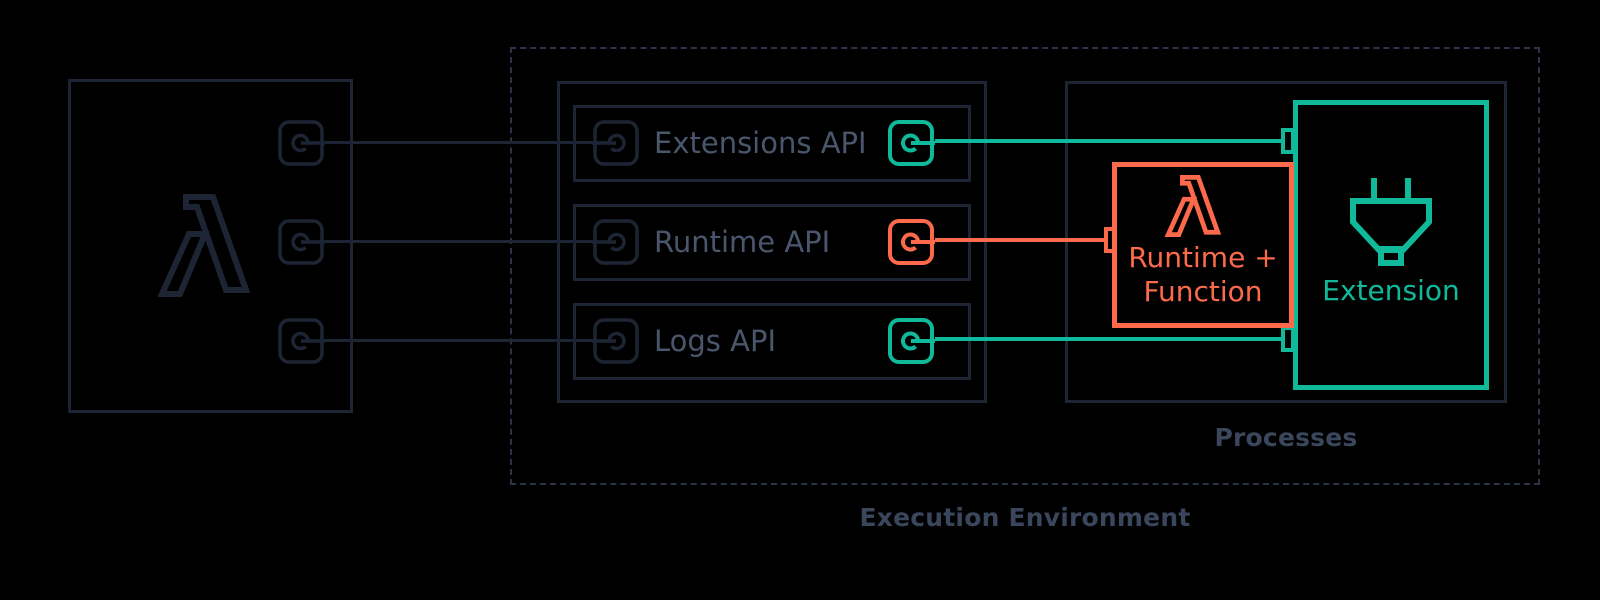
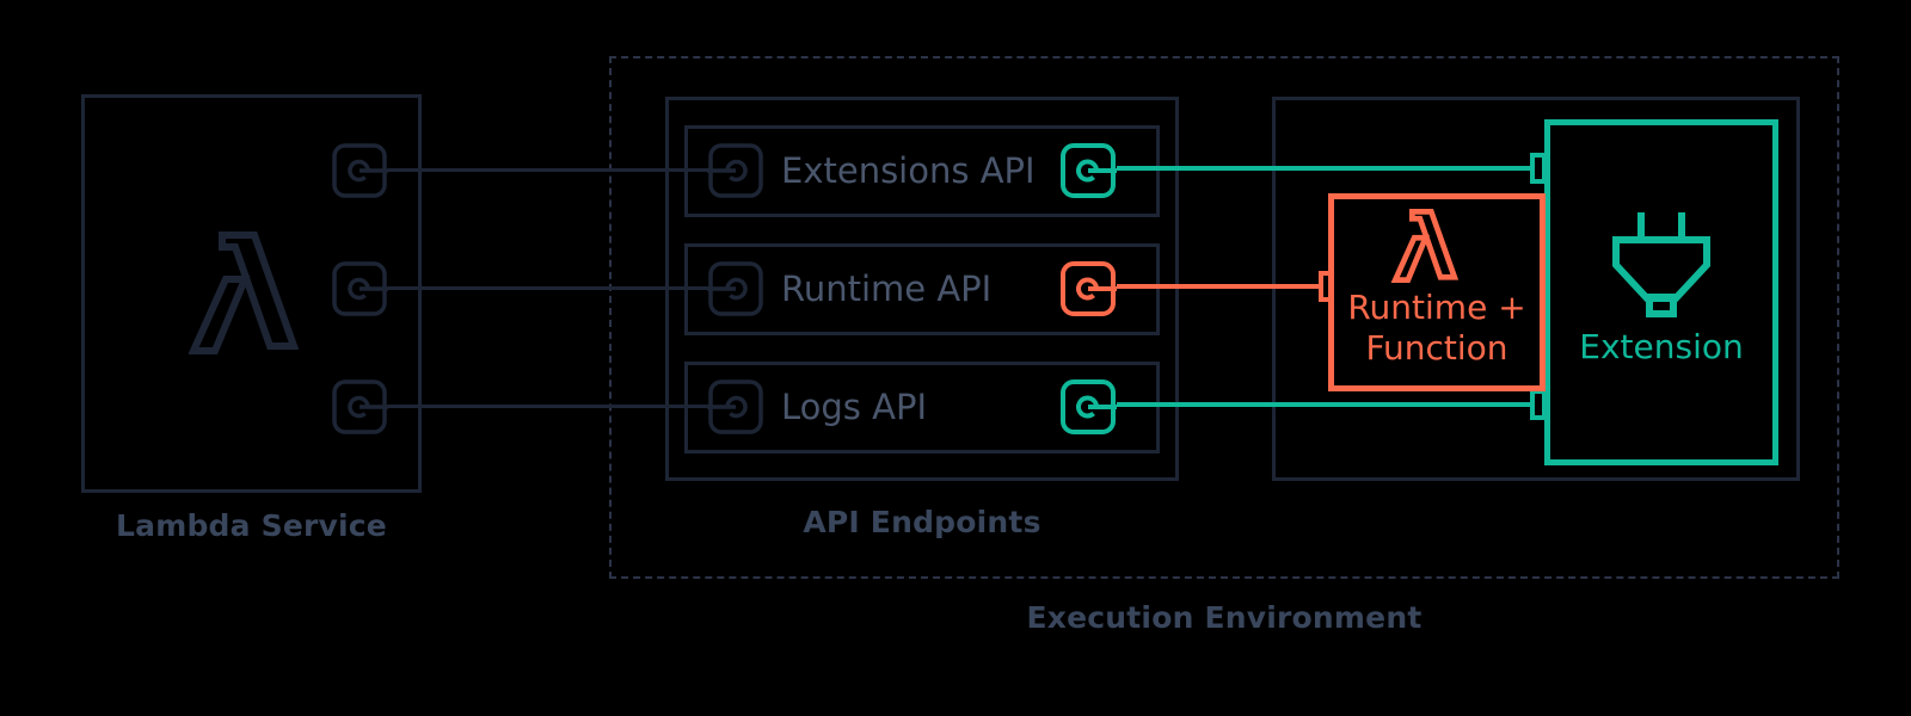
  Execution Environment
+ Lambda Service
+ API Endpoints
  Extensions API
  Runtime API
  Logs API
- Processes
  Extension
  Runtime +
  Function
